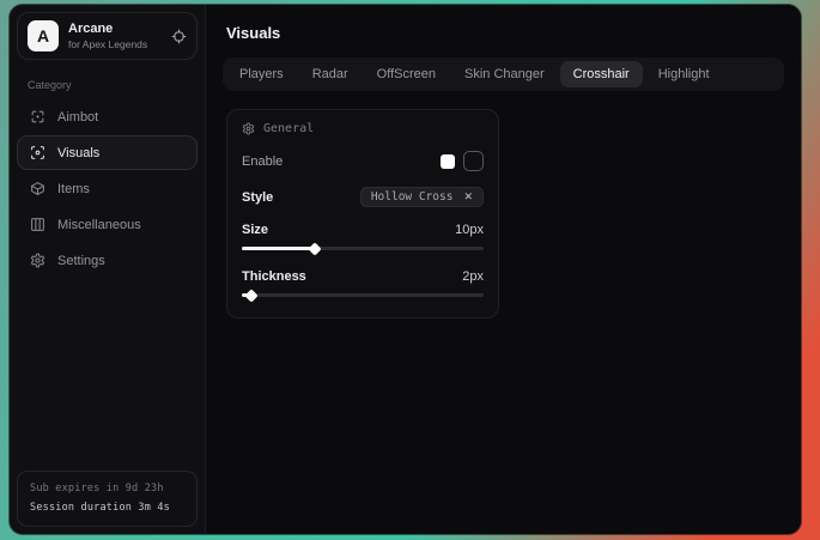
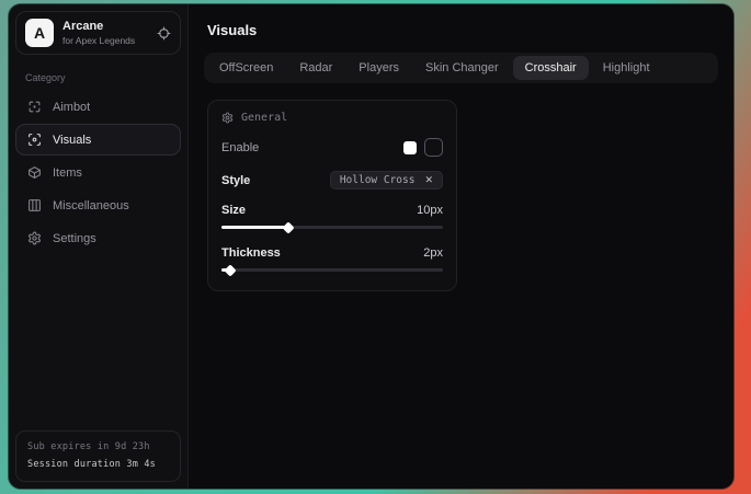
  A
  Arcane
  for Apex Legends
  Category
  Aimbot
  Visuals
  Items
  Miscellaneous
  Settings
  Sub expires in 9d 23h
  Session duration 3m 4s
  Visuals
- Players
+ OffScreen
  Radar
- OffScreen
+ Players
  Skin Changer
  Crosshair
  Highlight
  General
  Enable
  Style
  Hollow Cross
  ✕
  Size
  10px
  Thickness
  2px
